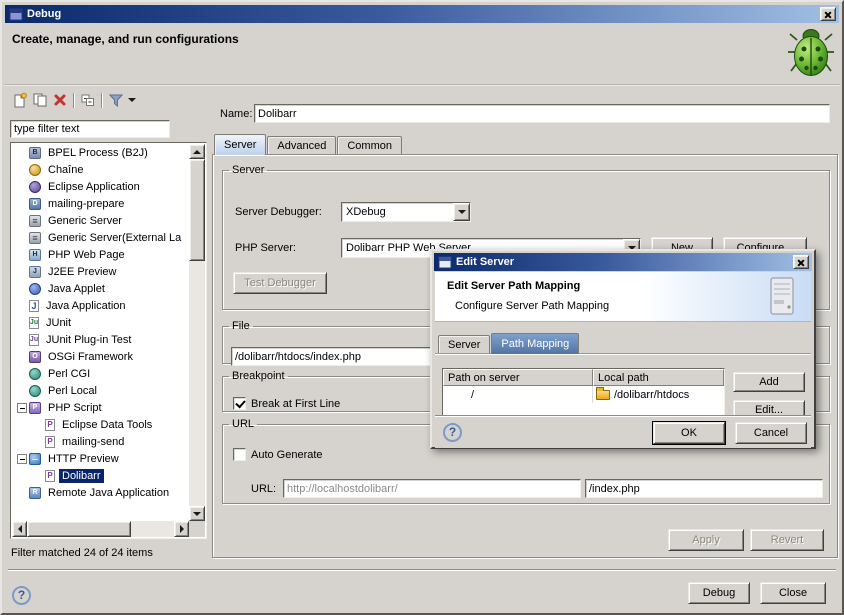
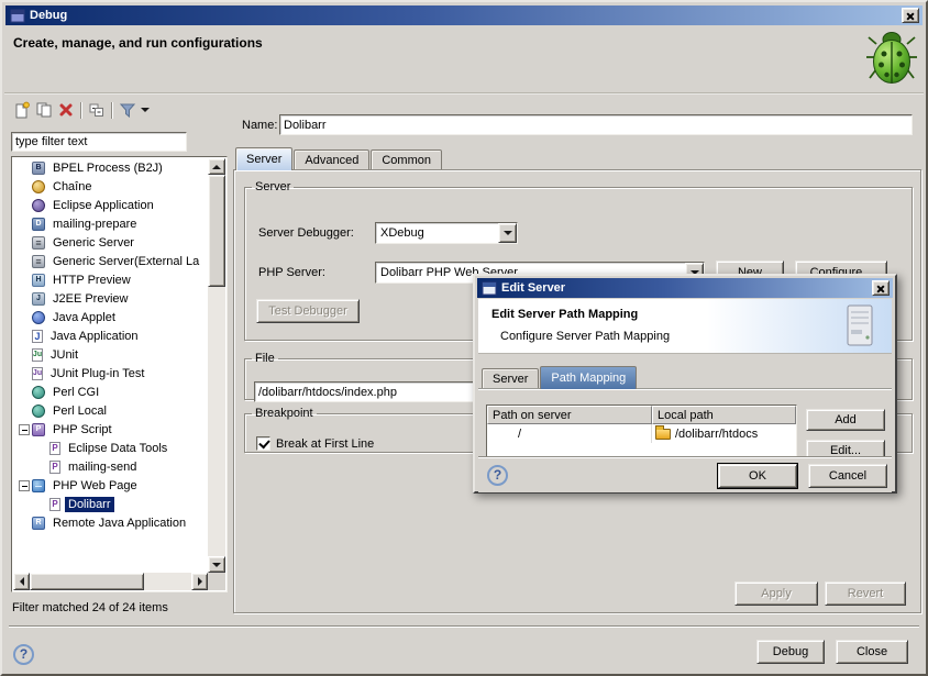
  Debug
  Create, manage, and run configurations
  type filter text
  BPEL Process (B2J)
  Chaîne
  Eclipse Application
  mailing-prepare
  Generic Server
  Generic Server(External La
- PHP Web Page
+ HTTP Preview
  J2EE Preview
  Java Applet
  Java Application
  JUnit
  JUnit Plug-in Test
- OSGi Framework
  Perl CGI
  Perl Local
  PHP Script
  Eclipse Data Tools
  mailing-send
- HTTP Preview
+ PHP Web Page
  Dolibarr
  Remote Java Application
  Filter matched 24 of 24 items
  Name:
  Dolibarr
  Server
  Advanced
  Common
  Server
  Server Debugger:
  XDebug
  PHP Server:
  Dolibarr PHP Web Server
  New
  Configure...
  Test Debugger
  File
  /dolibarr/htdocs/index.php
  Breakpoint
  Break at First Line
- URL
- Auto Generate
- URL:
- http://localhostdolibarr/
- /index.php
  Apply
  Revert
  ?
  Debug
  Close
  Edit Server
  Edit Server Path Mapping
  Configure Server Path Mapping
  Server
  Path Mapping
  Path on server
  Local path
  /
  /dolibarr/htdocs
  Add
  Edit...
  ?
  OK
  Cancel
